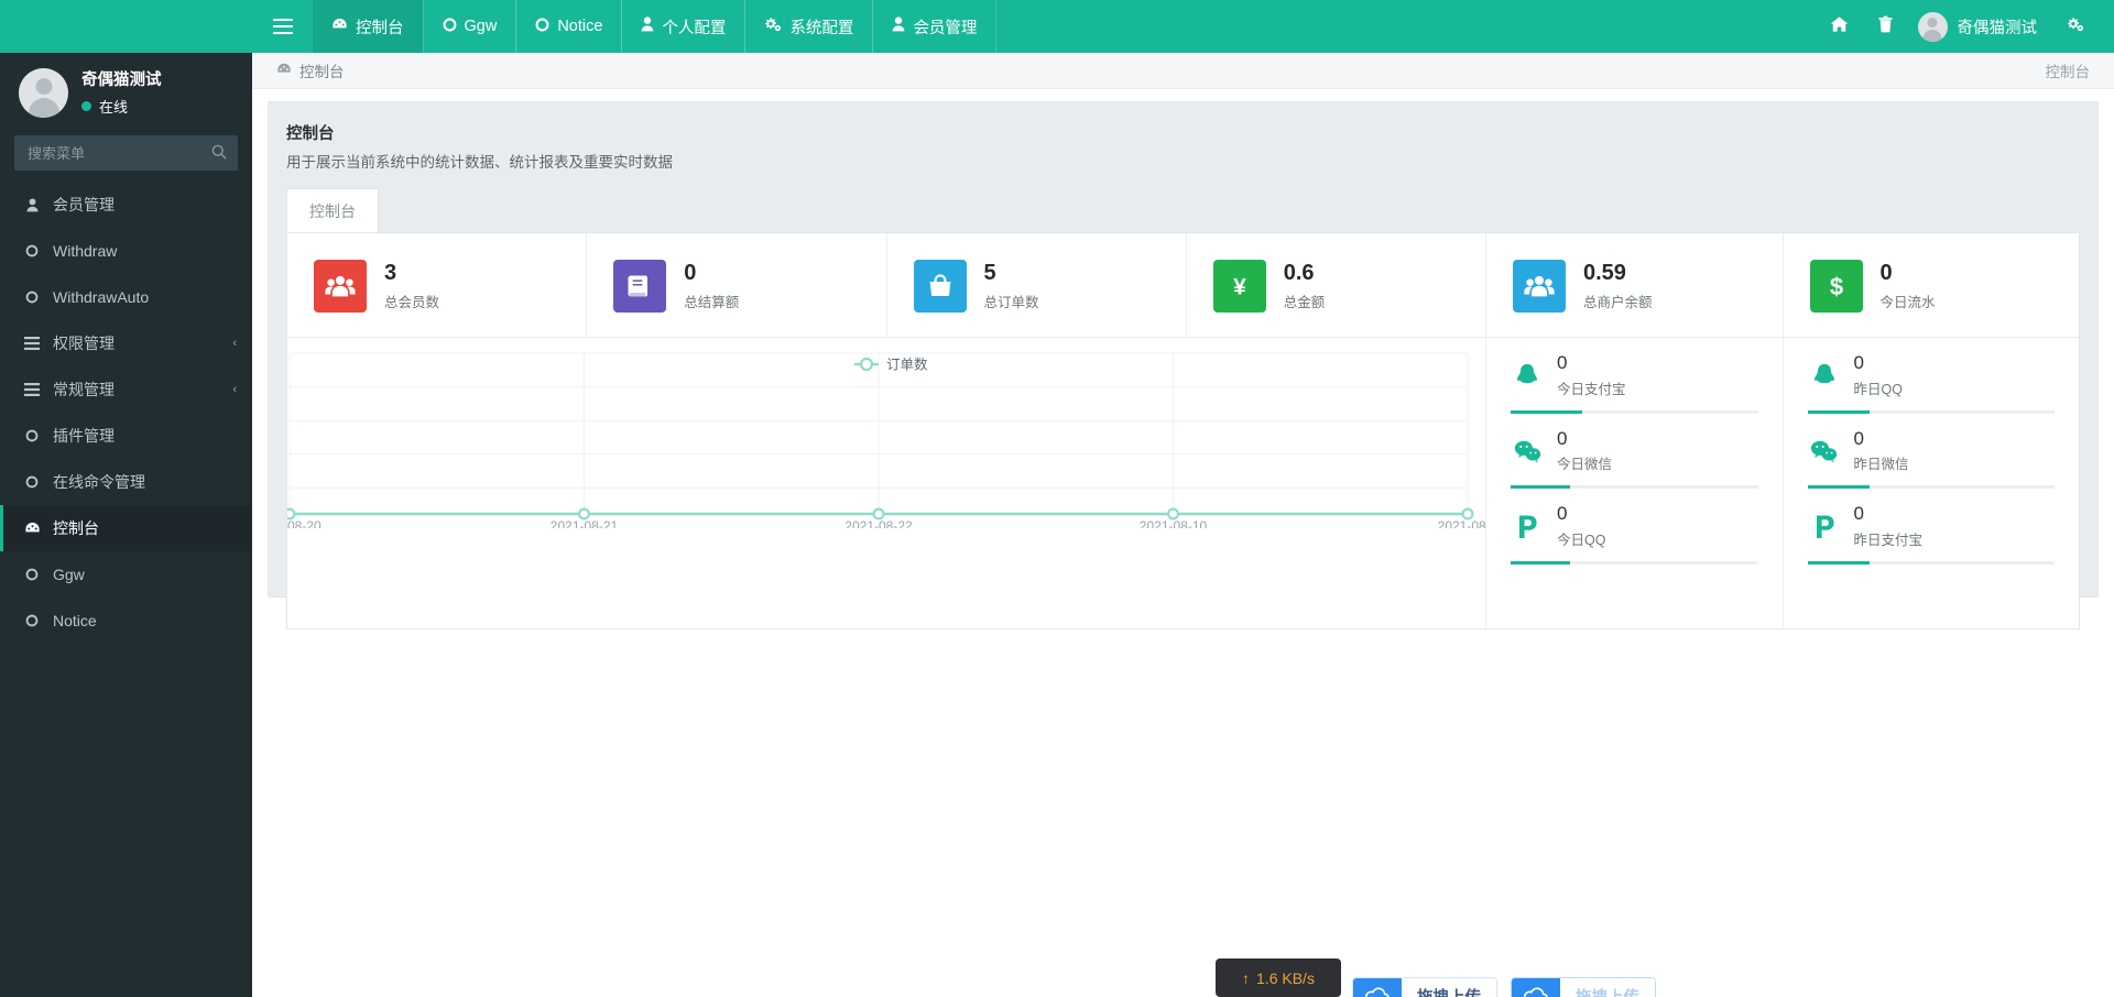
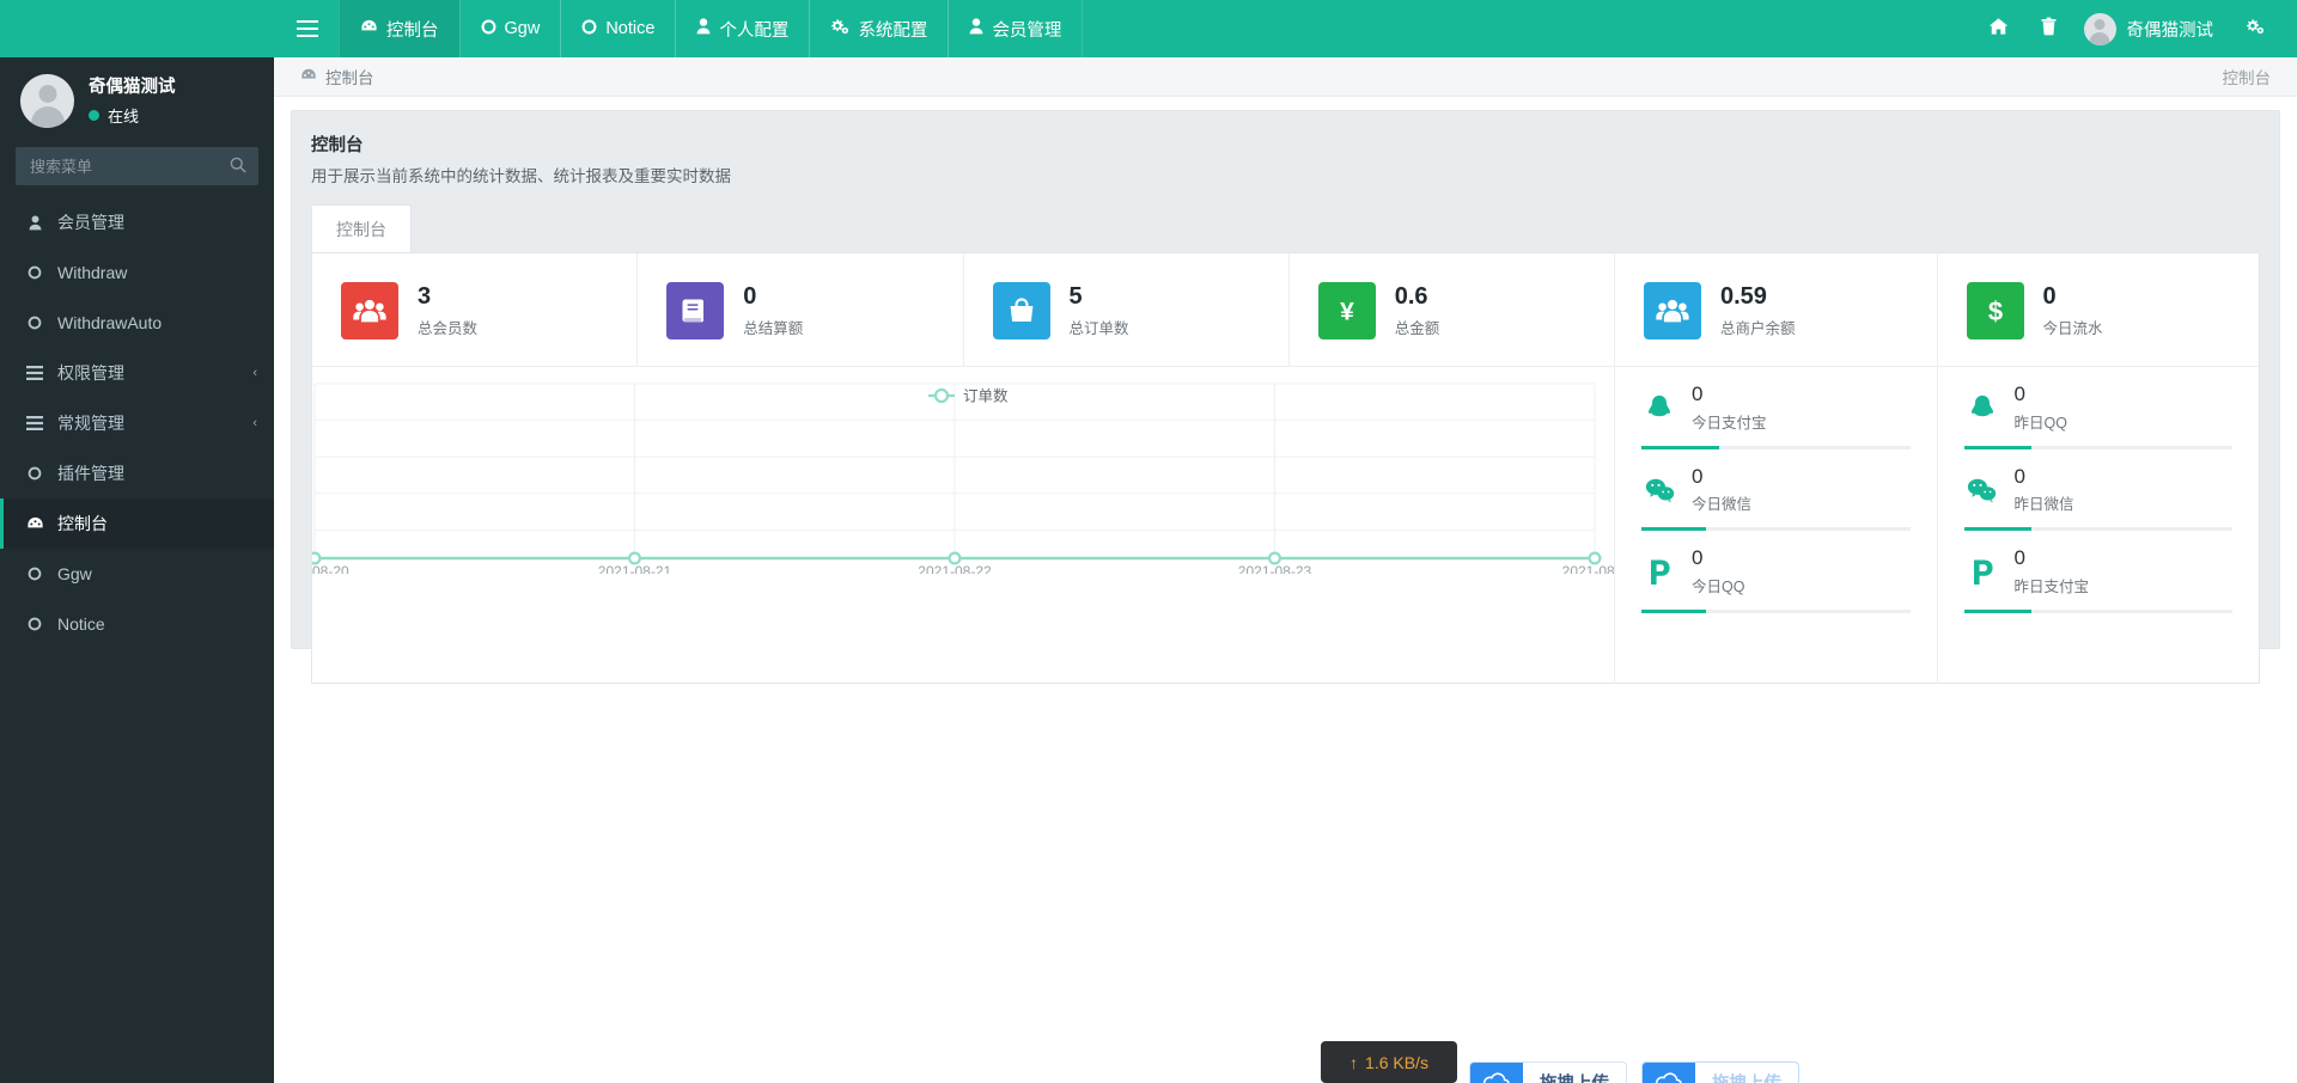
  控制台
  Ggw
  Notice
  个人配置
  系统配置
  会员管理
  奇偶猫测试
  奇偶猫测试
  在线
  搜索菜单
  会员管理
  Withdraw
  WithdrawAuto
  权限管理
  ‹
  常规管理
  ‹
  插件管理
- 在线命令管理
  控制台
  Ggw
  Notice
  控制台
  控制台
  控制台
  用于展示当前系统中的统计数据、统计报表及重要实时数据
  控制台
  3
  总会员数
  0
  总结算额
  5
  总订单数
  ¥
  0.6
  总金额
  订单数
  08-20
  2021-08-21
  2021-08-22
- 2021-08-10
+ 2021-08-23
  2021-08
  0.59
  总商户余额
  0
  今日支付宝
  0
  今日微信
  0
  今日QQ
  $
  0
  今日流水
  0
  昨日QQ
  0
  昨日微信
  0
  昨日支付宝
  ↑
  1.6 KB/s
